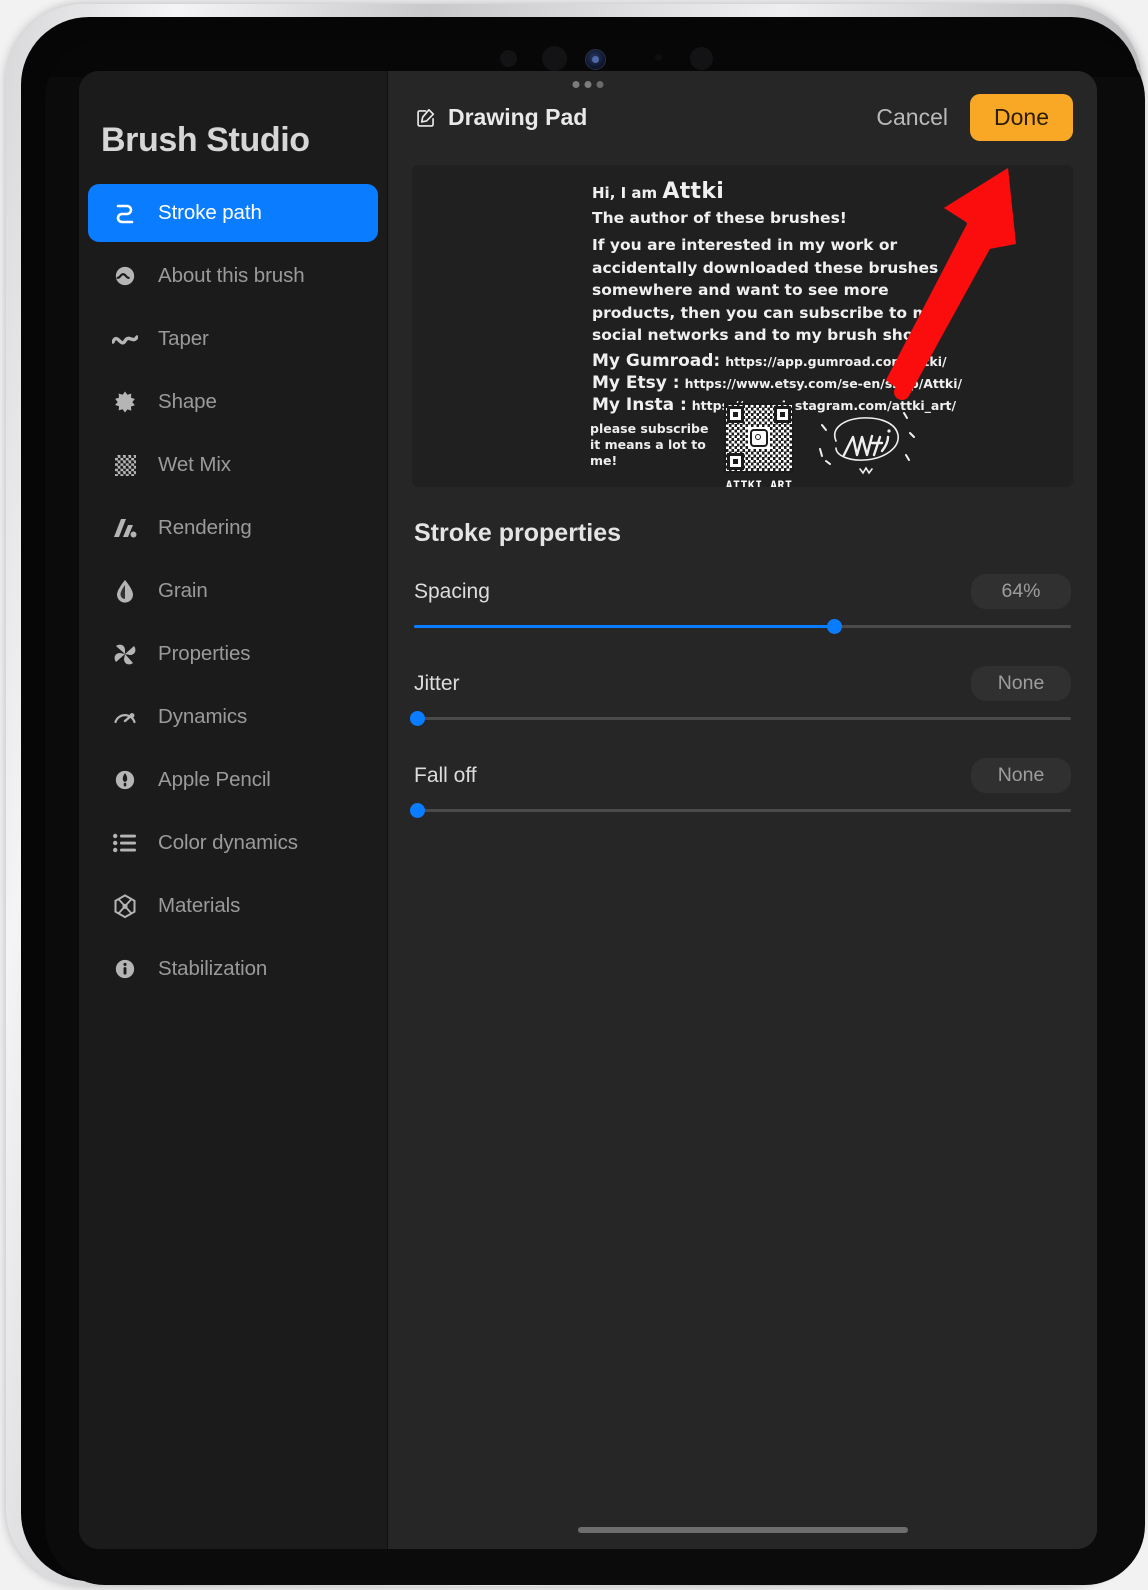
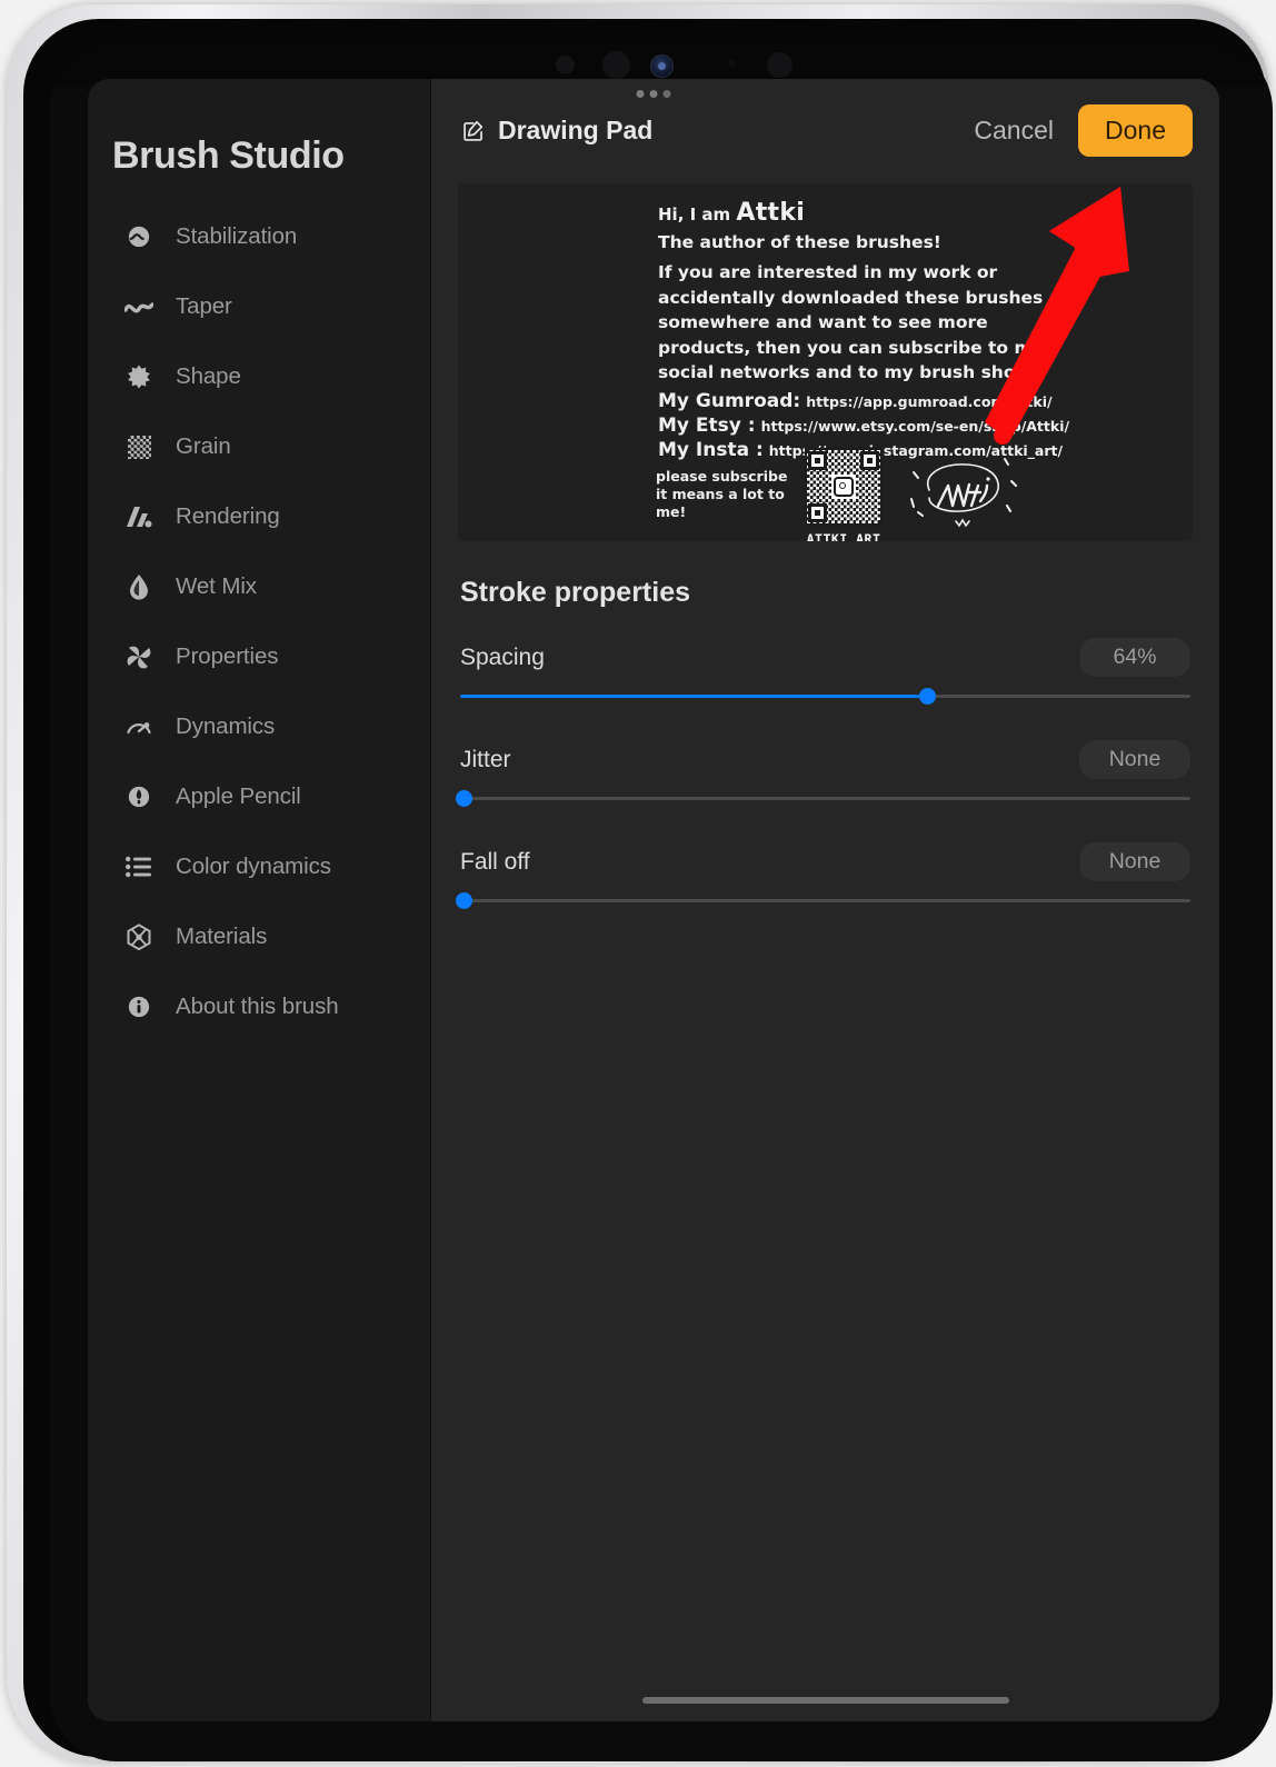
  Brush Studio
- Stroke path
- About this brush
+ Stabilization
  Taper
  Shape
- Wet Mix
+ Grain
  Rendering
- Grain
+ Wet Mix
  Properties
  Dynamics
  Apple Pencil
  Color dynamics
  Materials
- Stabilization
+ About this brush
  Drawing Pad
  Cancel
  Done
  Hi, I am Attki
  The author of these brushes!
  If you are interested in my work or
  accidentally downloaded these brushes
  somewhere and want to see more
  products, then you can subscribe to m
  social networks and to my brush sho
  My Gumroad:
  https://app.gumroad.coki/
  My Etsy :
  https://www.etsy.com/se-en/s/Attki/
  My Insta :
  httpstagram.com/attki_art/
  please subscribe it means a lot to me!
  ATTKI_ART
  Stroke properties
  Spacing
  64%
  Jitter
  None
  Fall off
  None
